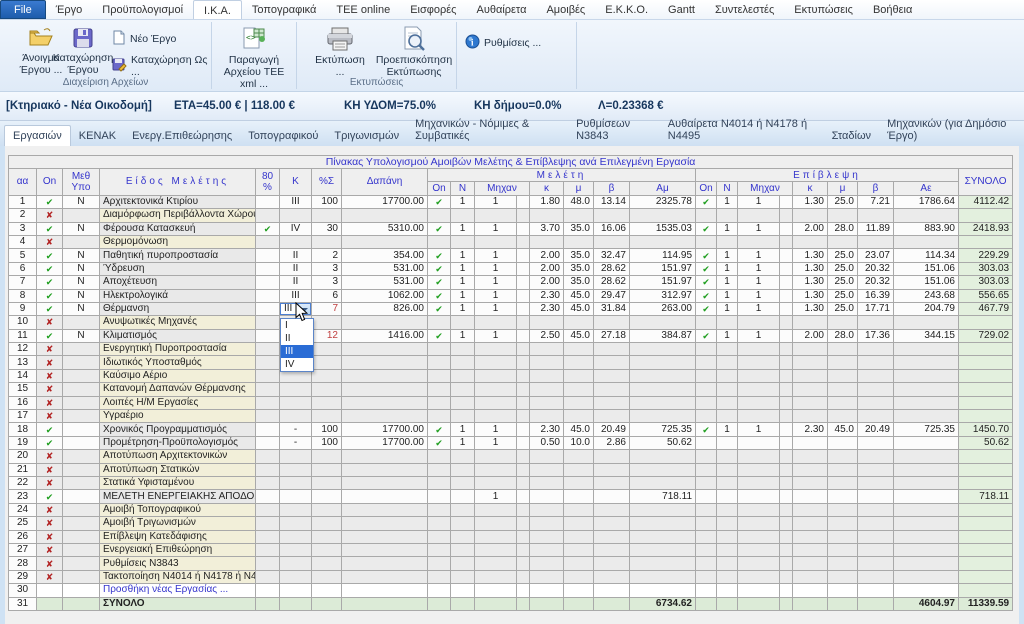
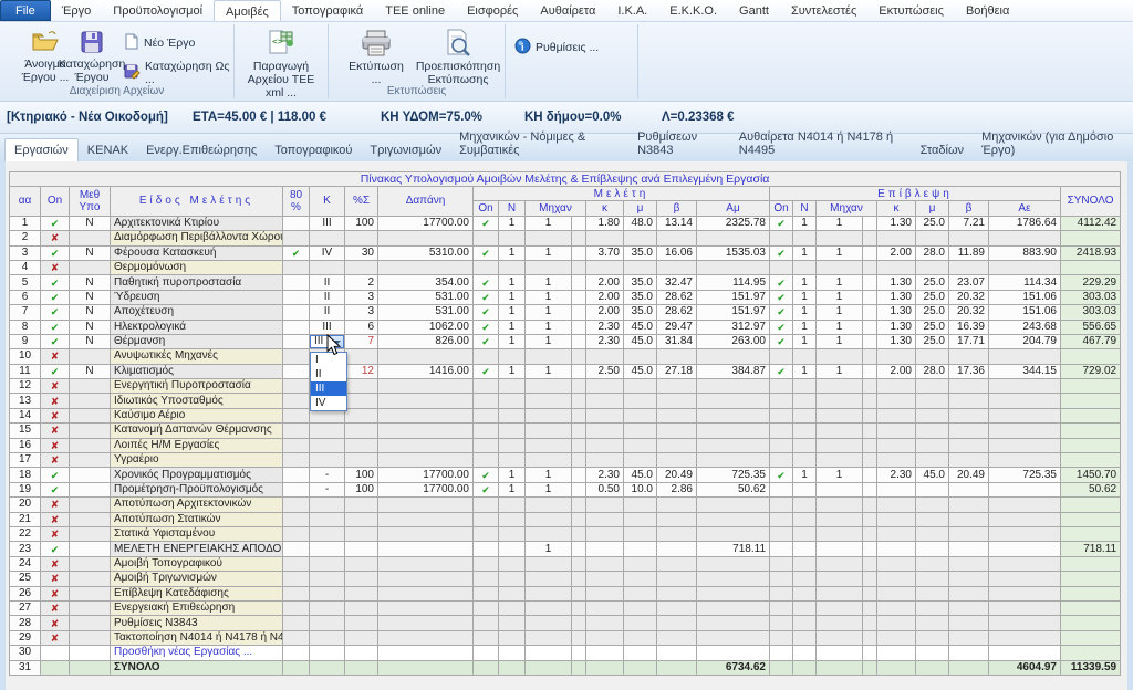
  File
  Έργο
  Προϋπολογισμοί
- Ι.Κ.Α.
+ Αμοιβές
  Τοπογραφικά
  TEE online
  Εισφορές
  Αυθαίρετα
- Αμοιβές
+ Ι.Κ.Α.
  Ε.Κ.Κ.Ο.
  Gantt
  Συντελεστές
  Εκτυπώσεις
  Βοήθεια
  Άνοιγμα
  Έργου ...
  Καταχώρηση
  Έργου
  Νέο Έργο
  Καταχώρηση Ως ...
  Διαχείριση Αρχείων
  <>
  Παραγωγή
  Αρχείου TEE xml ...
  Εκτύπωση
  ...
  Προεπισκόπηση
  Εκτύπωσης
  Εκτυπώσεις
  i
  Ρυθμίσεις ...
  [Κτηριακό - Νέα Οικοδομή]
  ΕΤΑ=45.00 € | 118.00 €
  ΚΗ ΥΔΟΜ=75.0%
  ΚΗ δήμου=0.0%
  Λ=0.23368 €
  Εργασιών
  ΚΕΝΑΚ
  Ενεργ.Επιθεώρησης
  Τοπογραφικού
  Τριγωνισμών
  Μηχανικών - Νόμιμες & Συμβατικές
  Ρυθμίσεων Ν3843
  Αυθαίρετα Ν4014 ή Ν4178 ή Ν4495
  Σταδίων
  Μηχανικών (για Δημόσιο Έργο)
  Πίνακας Υπολογισμού Αμοιβών Μελέτης & Επίβλεψης ανά Επιλεγμένη Εργασία
  αα	On	Μεθ Υπο	Είδος Μελέτης	80 %	Κ	%Σ	Δαπάνη	Μελέτη	Επίβλεψη	ΣΥΝΟΛΟ
  On	N	Μηχαν	κ	μ	β	Αμ	On	N	Μηχαν	κ	μ	β	Αε
  1	✔	N	Αρχιτεκτονικά Κτιρίου		III	100	17700.00	✔	1	1		1.80	48.0	13.14	2325.78	✔	1	1		1.30	25.0	7.21	1786.64	4112.42
  2	✘		Διαμόρφωση Περιβάλλοντα Χώρο
  3	✔	N	Φέρουσα Κατασκευή	✔	IV	30	5310.00	✔	1	1		3.70	35.0	16.06	1535.03	✔	1	1		2.00	28.0	11.89	883.90	2418.93
  4	✘		Θερμομόνωση
  5	✔	N	Παθητική πυροπροστασία		II	2	354.00	✔	1	1		2.00	35.0	32.47	114.95	✔	1	1		1.30	25.0	23.07	114.34	229.29
  6	✔	N	Ύδρευση		II	3	531.00	✔	1	1		2.00	35.0	28.62	151.97	✔	1	1		1.30	25.0	20.32	151.06	303.03
  7	✔	N	Αποχέτευση		II	3	531.00	✔	1	1		2.00	35.0	28.62	151.97	✔	1	1		1.30	25.0	20.32	151.06	303.03
  8	✔	N	Ηλεκτρολογικά		III	6	1062.00	✔	1	1		2.30	45.0	29.47	312.97	✔	1	1		1.30	25.0	16.39	243.68	556.65
  9	✔	N	Θέρμανση		III	7	826.00	✔	1	1		2.30	45.0	31.84	263.00	✔	1	1		1.30	25.0	17.71	204.79	467.79
  10	✘		Ανυψωτικές Μηχανές
  11	✔	N	Κλιματισμός			12	1416.00	✔	1	1		2.50	45.0	27.18	384.87	✔	1	1		2.00	28.0	17.36	344.15	729.02
  12	✘		Ενεργητική Πυροπροστασία
  13	✘		Ιδιωτικός Υποσταθμός
  14	✘		Καύσιμο Αέριο
  15	✘		Κατανομή Δαπανών Θέρμανσης
  16	✘		Λοιπές Η/Μ Εργασίες
  17	✘		Υγραέριο
  18	✔		Χρονικός Προγραμματισμός		-	100	17700.00	✔	1	1		2.30	45.0	20.49	725.35	✔	1	1		2.30	45.0	20.49	725.35	1450.70
  19	✔		Προμέτρηση-Προϋπολογισμός		-	100	17700.00	✔	1	1		0.50	10.0	2.86	50.62									50.62
  20	✘		Αποτύπωση Αρχιτεκτονικών
  21	✘		Αποτύπωση Στατικών
  22	✘		Στατικά Υφισταμένου
  23	✔		ΜΕΛΕΤΗ ΕΝΕΡΓΕΙΑΚΗΣ ΑΠΟΔΟ							1					718.11									718.11
  24	✘		Αμοιβή Τοπογραφικού
  25	✘		Αμοιβή Τριγωνισμών
  26	✘		Επίβλεψη Κατεδάφισης
  27	✘		Ενεργειακή Επιθεώρηση
  28	✘		Ρυθμίσεις Ν3843
  29	✘		Τακτοποίηση Ν4014 ή Ν4178 ή Ν4
  30			Προσθήκη νέας Εργασίας ...
  31			ΣΥΝΟΛΟ												6734.62								4604.97	11339.59
  I
  II
  III
  IV
